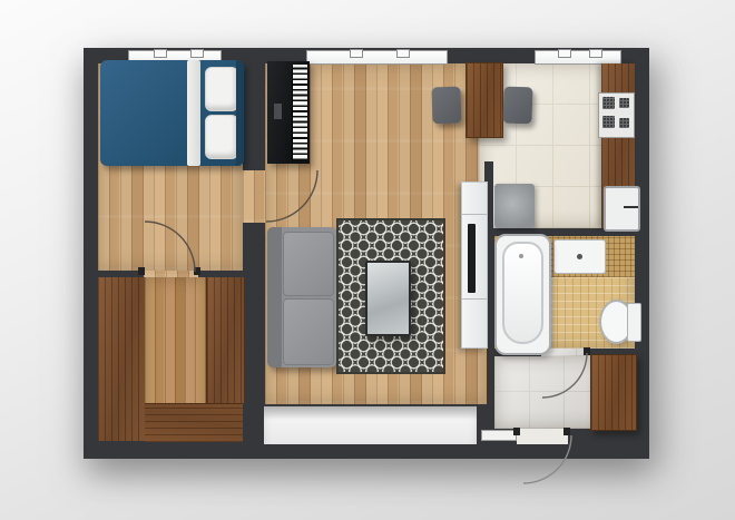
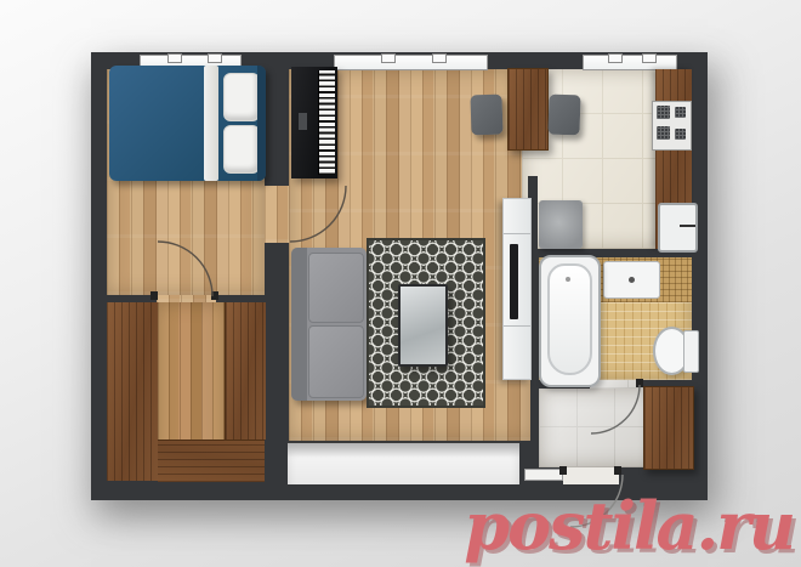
+ postila.ru
